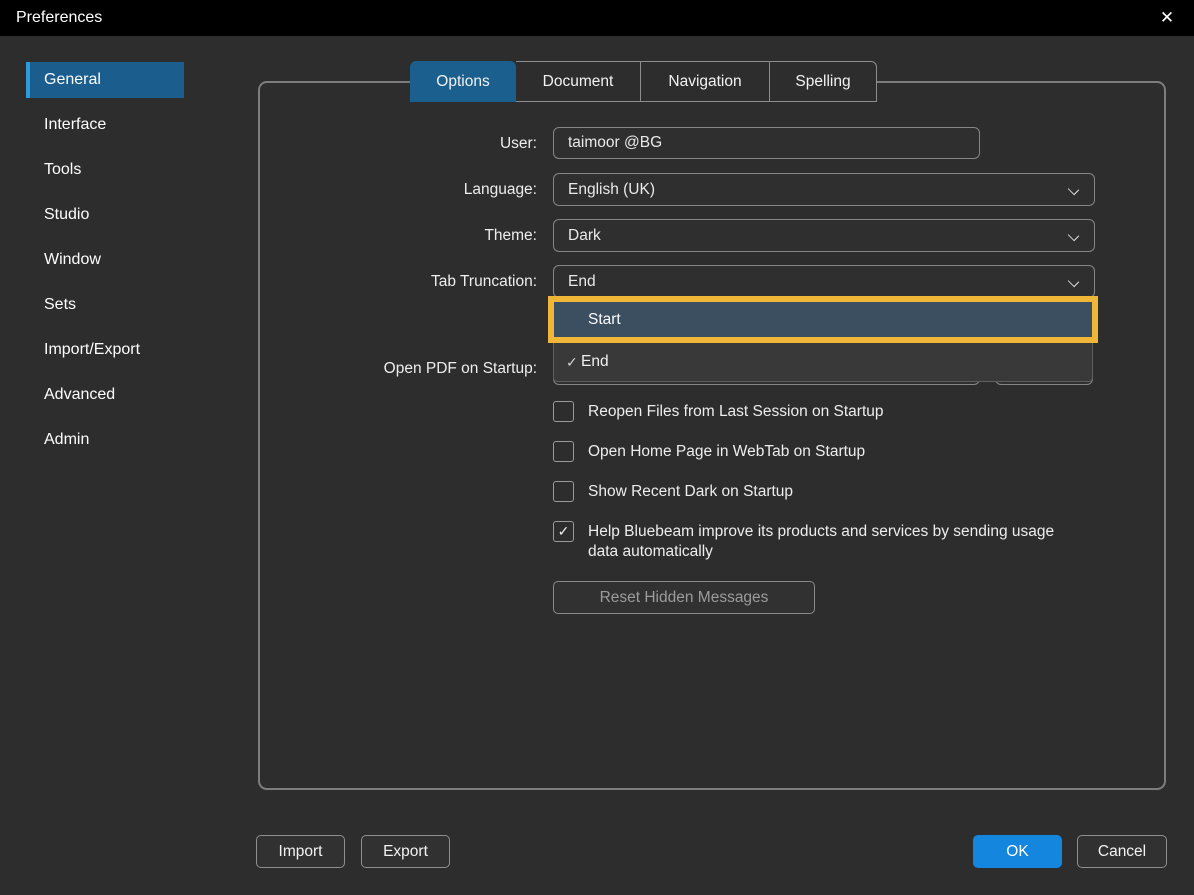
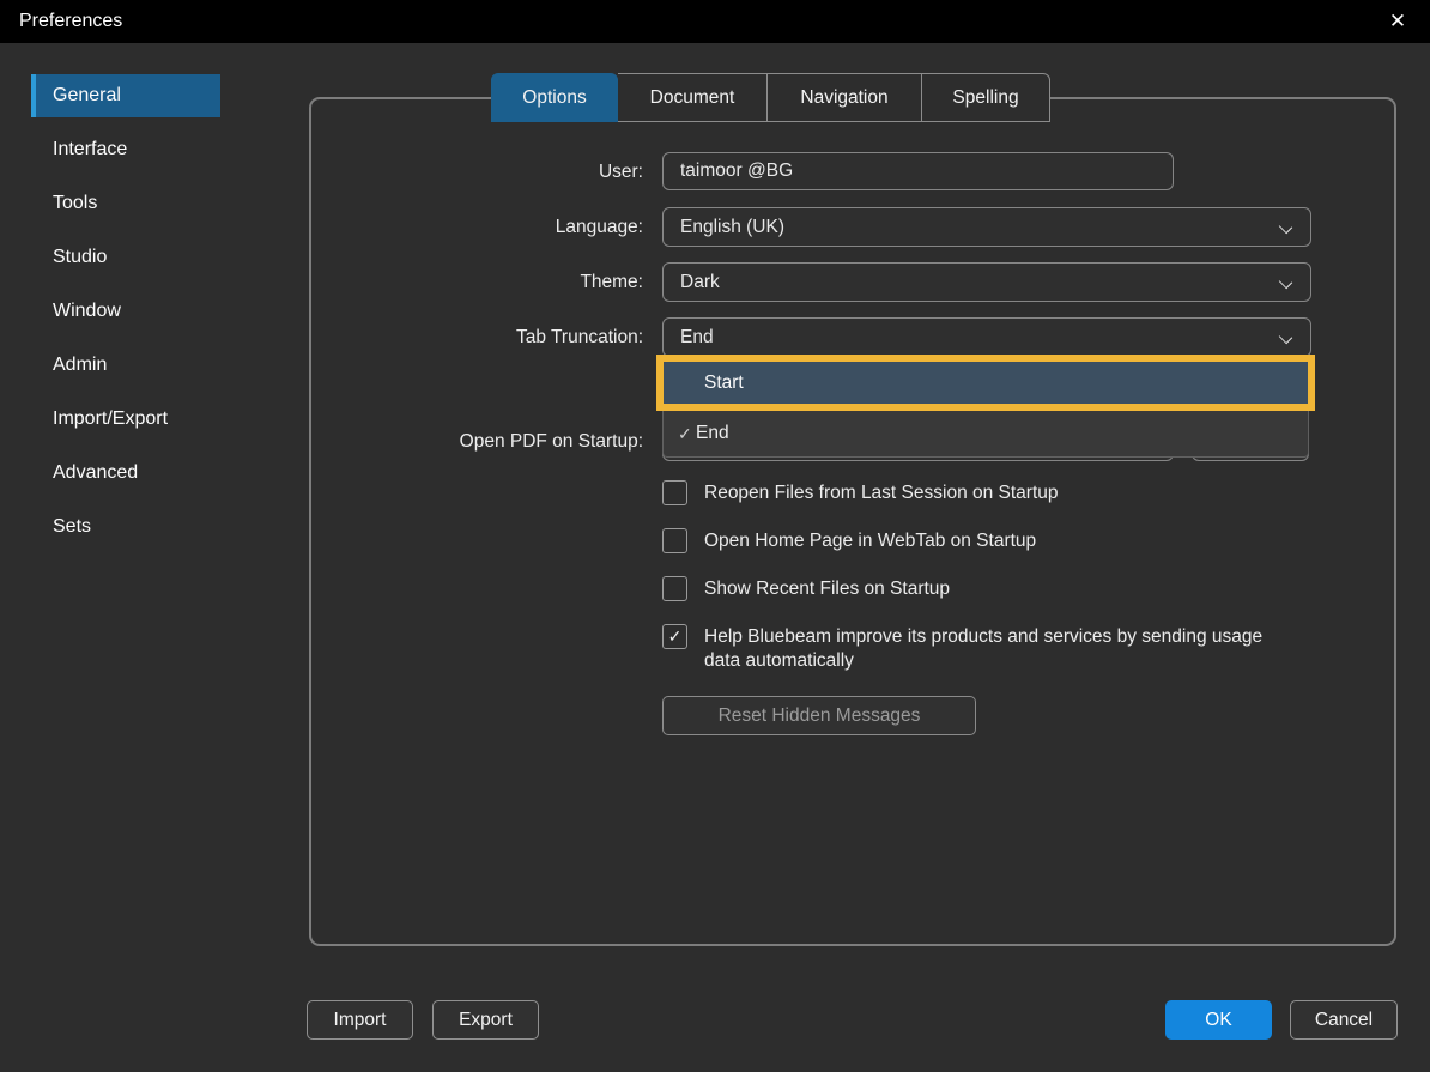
  Preferences
  ✕
  General
  Interface
  Tools
  Studio
  Window
- Sets
+ Admin
  Import/Export
  Advanced
- Admin
+ Sets
  Options
  Document
  Navigation
  Spelling
  User:
  taimoor @BG
  Language:
  English (UK)
  Theme:
  Dark
  Tab Truncation:
  End
  Open PDF on Startup:
  ✓
  End
  Start
  Reopen Files from Last Session on Startup
  Open Home Page in WebTab on Startup
- Show Recent Dark on Startup
+ Show Recent Files on Startup
  ✓
  Help Bluebeam improve its products and services by sending usage data automatically
  Reset Hidden Messages
  Import
  Export
  OK
  Cancel
